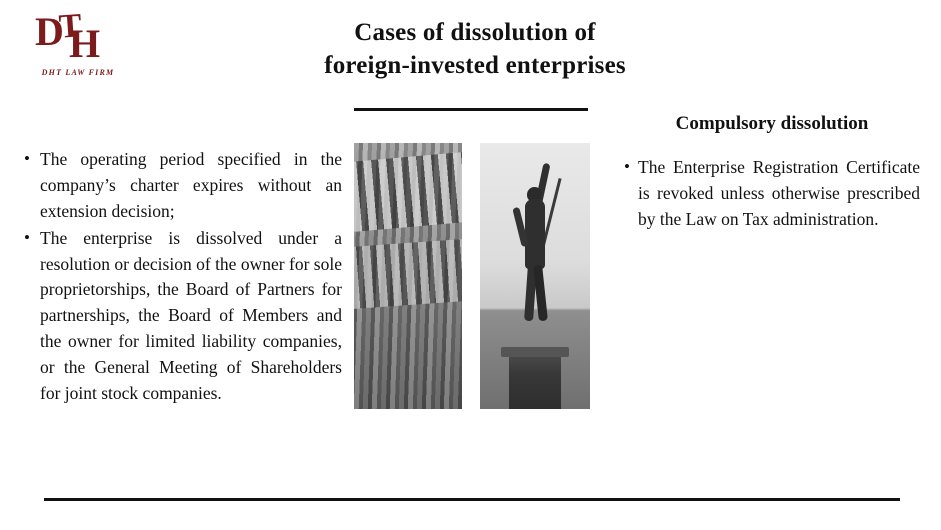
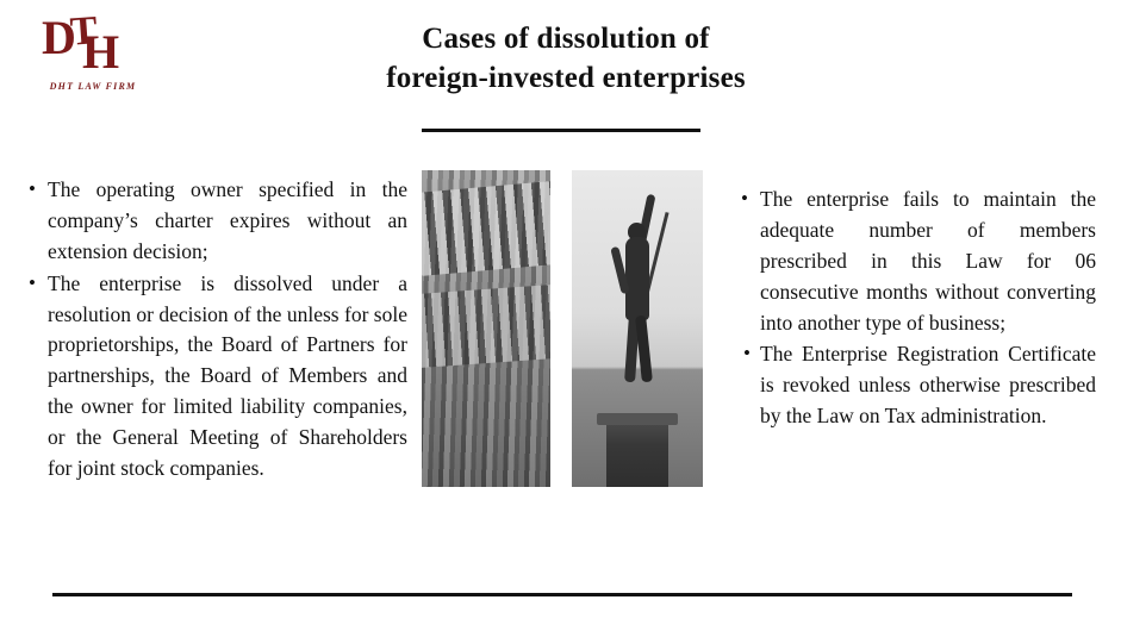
  D
  H
  DHT LAW FIRM
  Cases of dissolution of
  foreign-invested enterprises
- Compulsory dissolution
- The operating period specified in the company’s charter expires without an extension decision;
+ The operating owner specified in the company’s charter expires without an extension decision;
- The enterprise is dissolved under a resolution or decision of the owner for sole proprietorships, the Board of Partners for partnerships, the Board of Members and the owner for limited liability companies, or the General Meeting of Shareholders for joint stock companies.
+ The enterprise is dissolved under a resolution or decision of the unless for sole proprietorships, the Board of Partners for partnerships, the Board of Members and the owner for limited liability companies, or the General Meeting of Shareholders for joint stock companies.
+ The enterprise fails to maintain the adequate number of members prescribed in this Law for 06 consecutive months without converting into another type of business;
  The Enterprise Registration Certificate is revoked unless otherwise prescribed by the Law on Tax administration.
